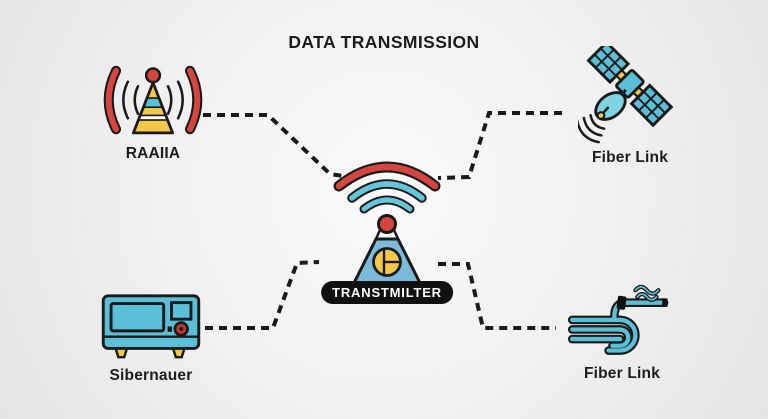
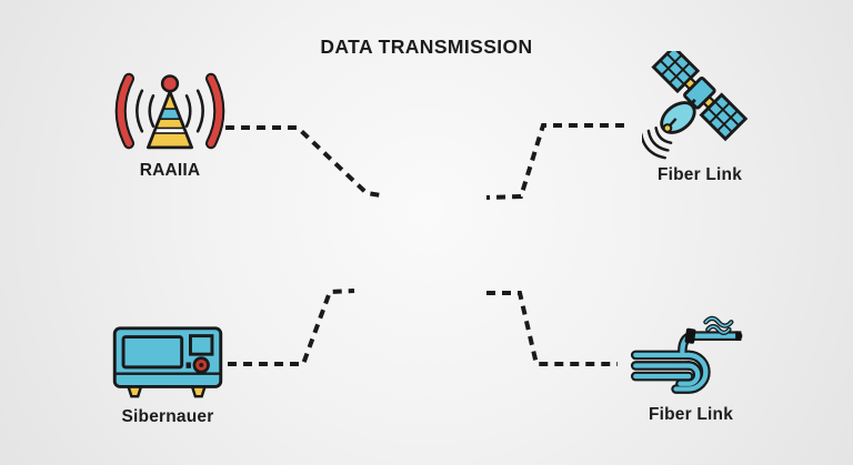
  DATA TRANSMISSION
  RAAIIA
  Fiber Link
  Sibernauer
  Fiber Link
- TRANSTMILTER
